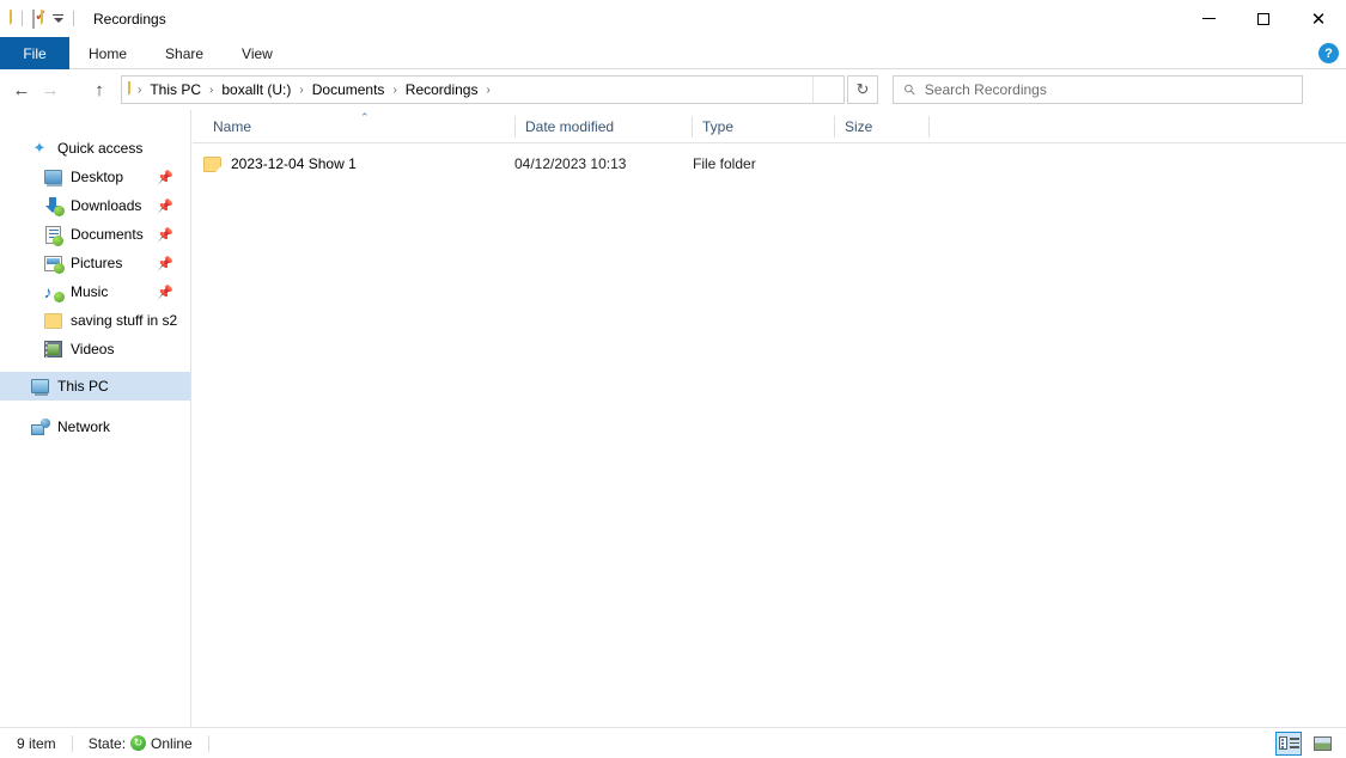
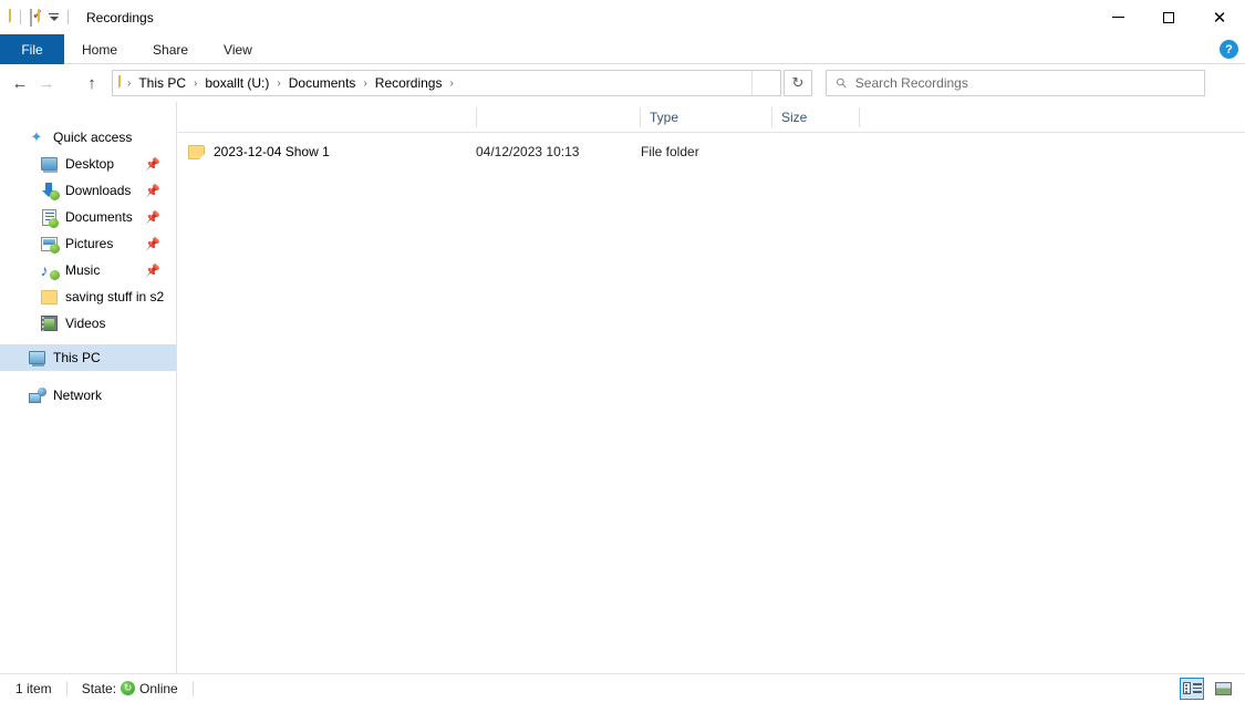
  Recordings
  ✕
  File
  Home
  Share
  View
  ?
  ←
  →
  ↑
  ›
  This PC
  ›
  boxallt (U:)
  ›
  Documents
  ›
  Recordings
  ›
  ↻
  Search Recordings
  ✦
  Quick access
  Desktop
  📌
  Downloads
  📌
  Documents
  📌
  Pictures
  📌
  ♪
  Music
  📌
  saving stuff in s2
  Videos
  This PC
  Network
- Name
- ⌃
- Date modified
  Type
  Size
  2023-12-04 Show 1
  04/12/2023 10:13
  File folder
- 9 item
+ 1 item
  State:
  ↻
  Online
